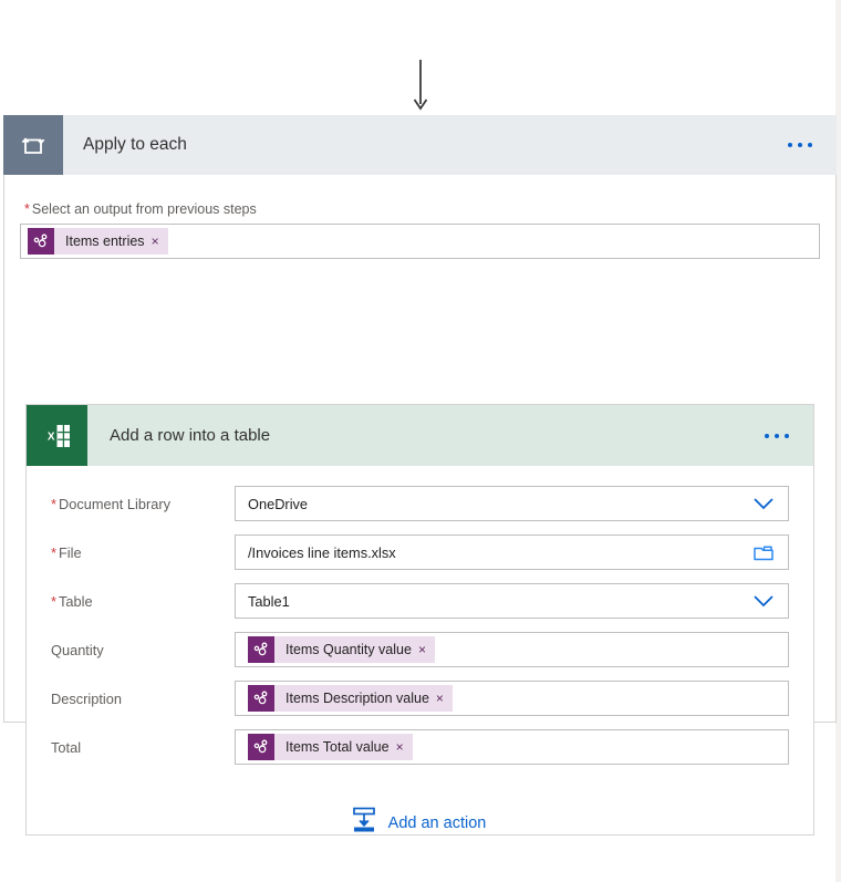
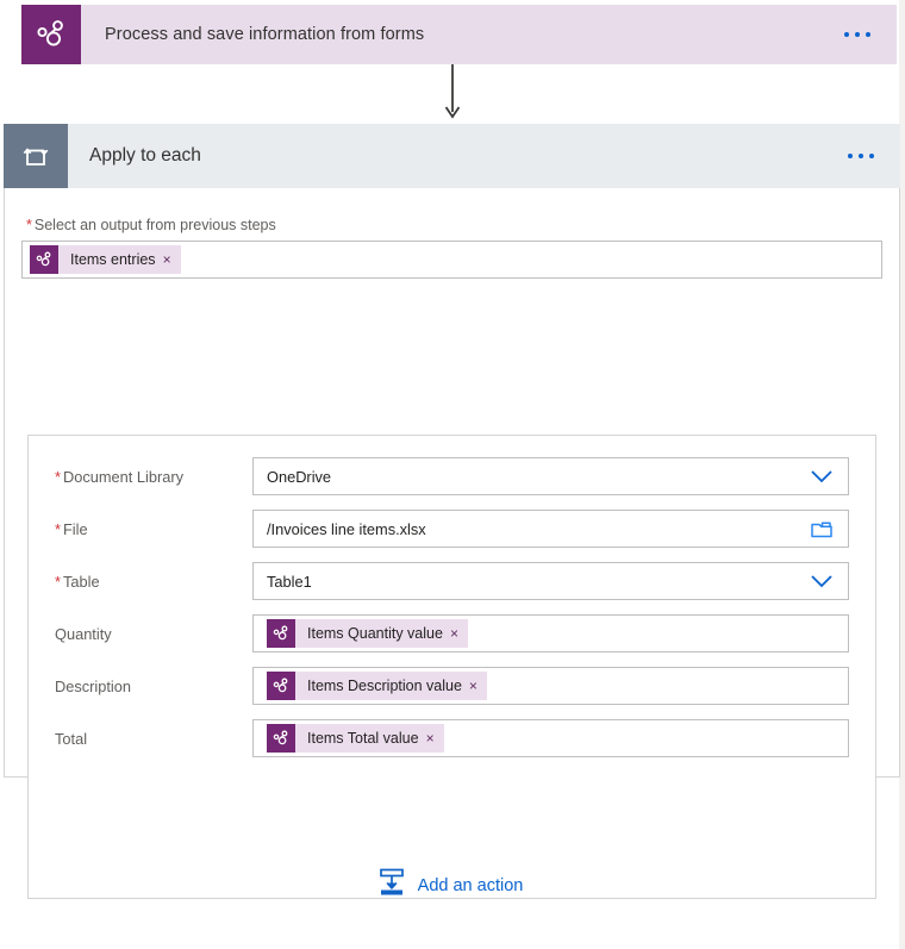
+ Process and save information from forms
  Apply to each
  * Select an output from previous steps
  Items entries
  ×
- X
- Add a row into a table
  * Document Library
  OneDrive
  * File
  /Invoices line items.xlsx
  * Table
  Table1
  Quantity
  Items Quantity value
  ×
  Description
  Items Description value
  ×
  Total
  Items Total value
  ×
  Add an action
